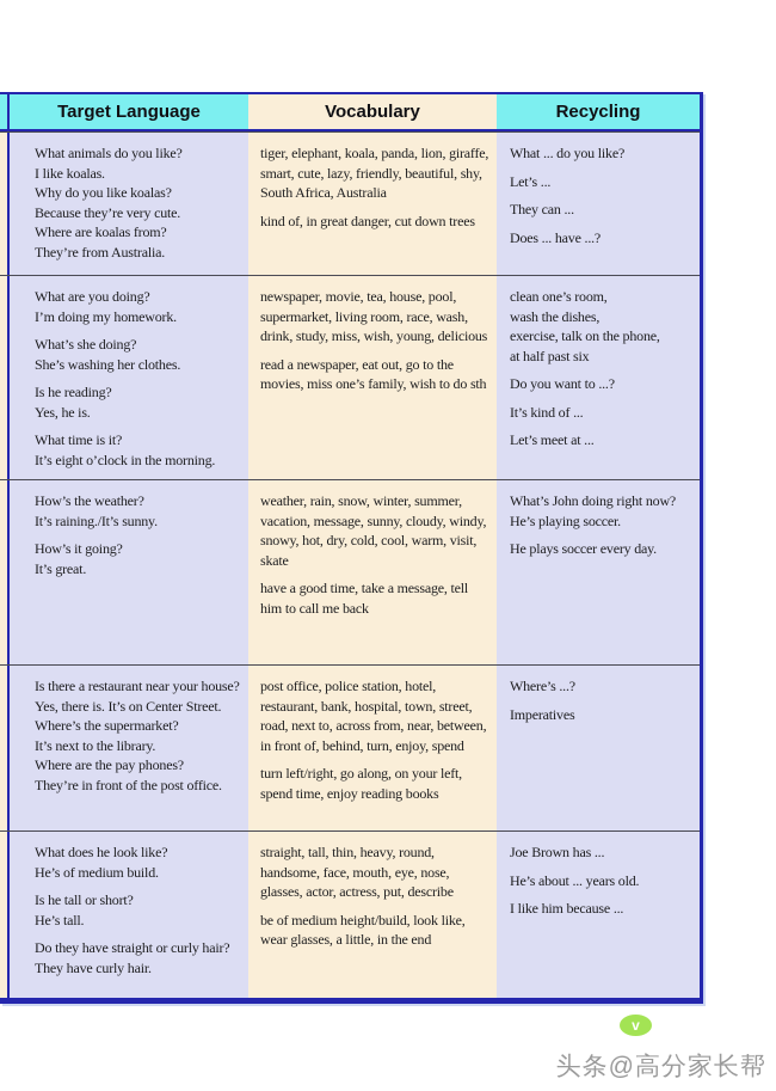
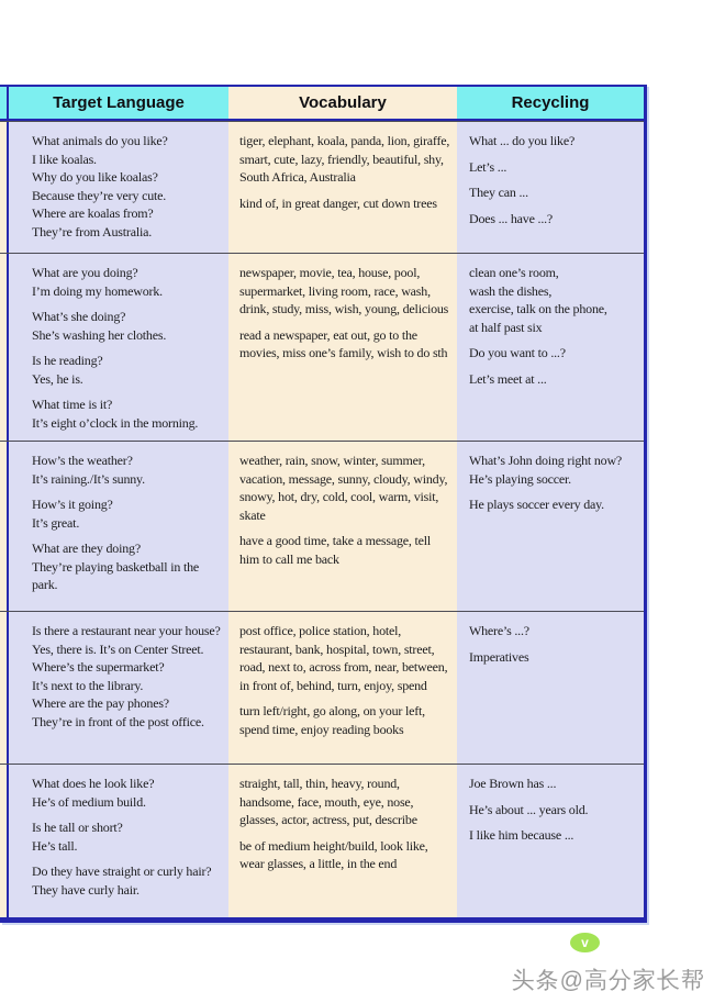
  Target Language
  Vocabulary
  Recycling
  What animals do you like?
  I like koalas.
  Why do you like koalas?
  Because they’re very cute.
  Where are koalas from?
  They’re from Australia.
  tiger, elephant, koala, panda, lion, giraffe, smart, cute, lazy, friendly, beautiful, shy, South Africa, Australia
  kind of, in great danger, cut down trees
  What ... do you like?
  Let’s ...
  They can ...
  Does ... have ...?
  What are you doing?
  I’m doing my homework.
  What’s she doing?
  She’s washing her clothes.
  Is he reading?
  Yes, he is.
  What time is it?
  It’s eight o’clock in the morning.
  newspaper, movie, tea, house, pool, supermarket, living room, race, wash, drink, study, miss, wish, young, delicious
  read a newspaper, eat out, go to the movies, miss one’s family, wish to do sth
  clean one’s room,
  wash the dishes,
  exercise, talk on the phone,
  at half past six
  Do you want to ...?
- It’s kind of ...
  Let’s meet at ...
  How’s the weather?
  It’s raining./It’s sunny.
  How’s it going?
  It’s great.
+ What are they doing?
+ They’re playing basketball in the park.
  weather, rain, snow, winter, summer, vacation, message, sunny, cloudy, windy, snowy, hot, dry, cold, cool, warm, visit, skate
  have a good time, take a message, tell him to call me back
  What’s John doing right now?
  He’s playing soccer.
  He plays soccer every day.
  Is there a restaurant near your house?
  Yes, there is. It’s on Center Street.
  Where’s the supermarket?
  It’s next to the library.
  Where are the pay phones?
  They’re in front of the post office.
  post office, police station, hotel, restaurant, bank, hospital, town, street, road, next to, across from, near, between, in front of, behind, turn, enjoy, spend
  turn left/right, go along, on your left, spend time, enjoy reading books
  Where’s ...?
  Imperatives
  What does he look like?
  He’s of medium build.
  Is he tall or short?
  He’s tall.
  Do they have straight or curly hair?
  They have curly hair.
  straight, tall, thin, heavy, round, handsome, face, mouth, eye, nose, glasses, actor, actress, put, describe
  be of medium height/build, look like, wear glasses, a little, in the end
  Joe Brown has ...
  He’s about ... years old.
  I like him because ...
  v
  头条@高分家长帮
